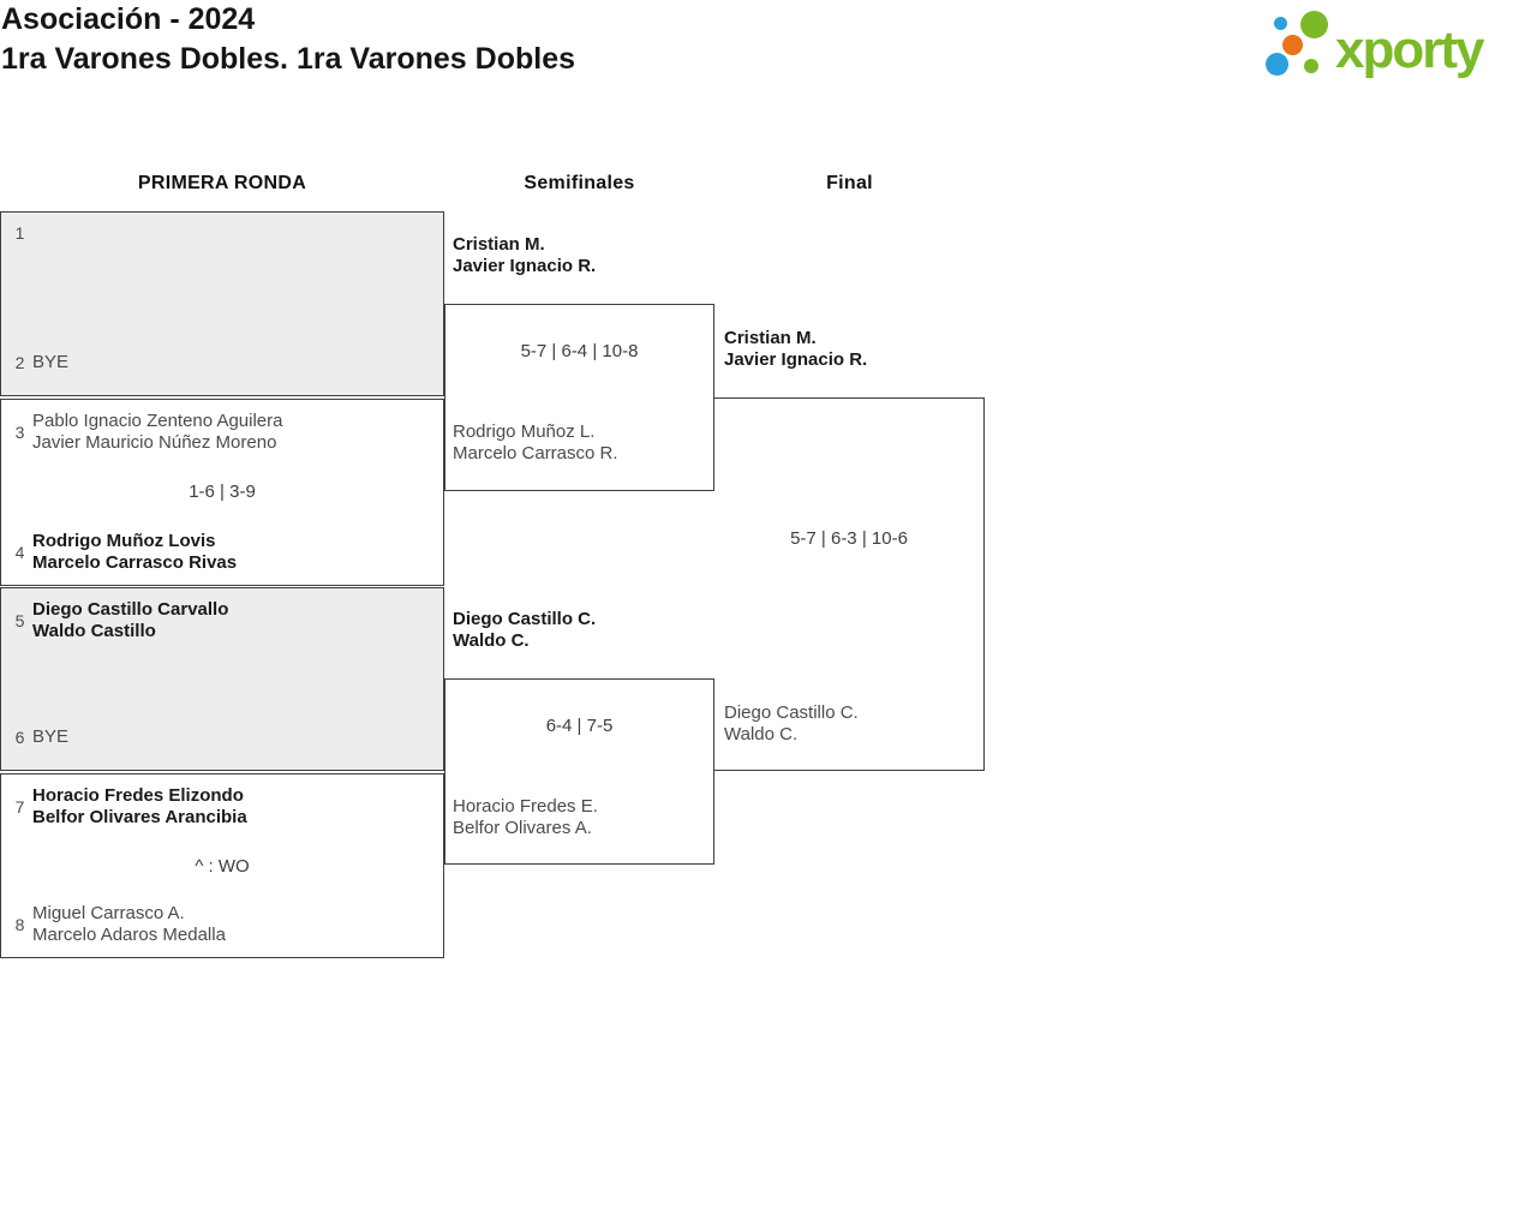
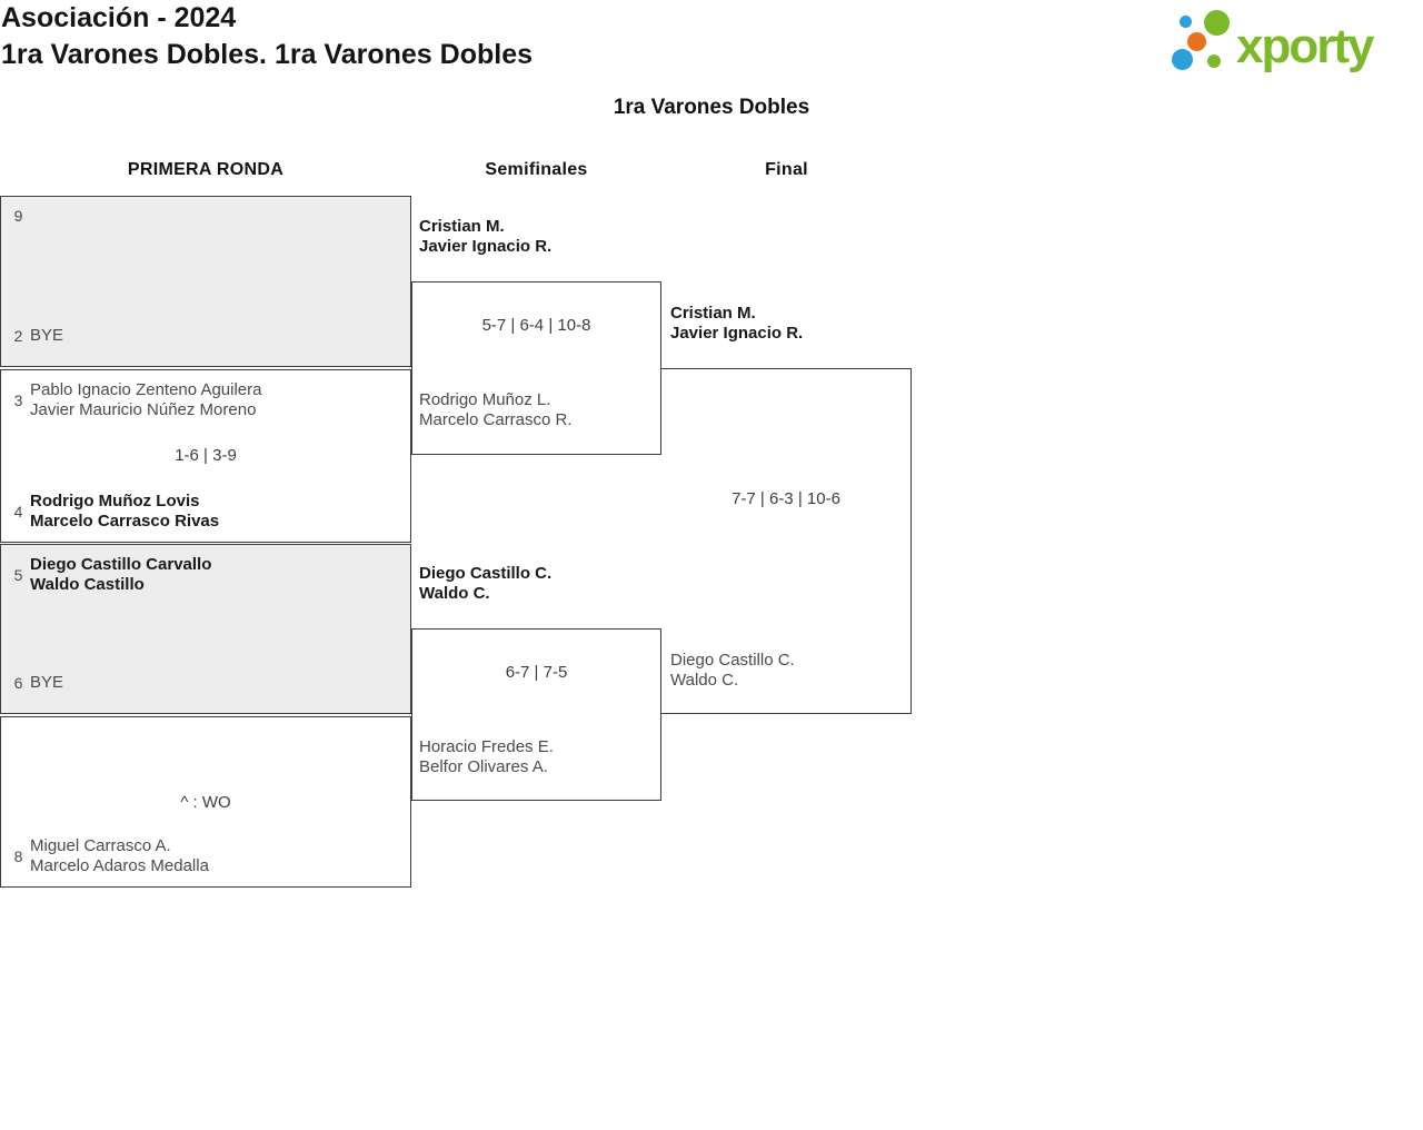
  Asociación - 2024
  1ra Varones Dobles. 1ra Varones Dobles
  xporty
+ 1ra Varones Dobles
  PRIMERA RONDA
  Semifinales
  Final
- 1
+ 9
  2
  BYE
  3
  Pablo Ignacio Zenteno Aguilera
  Javier Mauricio Núñez Moreno
  1-6 | 3-9
  4
  Rodrigo Muñoz Lovis
  Marcelo Carrasco Rivas
  5
  Diego Castillo Carvallo
  Waldo Castillo
  6
  BYE
- 7
- Horacio Fredes Elizondo
- Belfor Olivares Arancibia
  ^ : WO
  8
  Miguel Carrasco A.
  Marcelo Adaros Medalla
  Cristian M.
  Javier Ignacio R.
  5-7 | 6-4 | 10-8
  Rodrigo Muñoz L.
  Marcelo Carrasco R.
  Diego Castillo C.
  Waldo C.
- 6-4 | 7-5
+ 6-7 | 7-5
  Horacio Fredes E.
  Belfor Olivares A.
  Cristian M.
  Javier Ignacio R.
- 5-7 | 6-3 | 10-6
+ 7-7 | 6-3 | 10-6
  Diego Castillo C.
  Waldo C.
